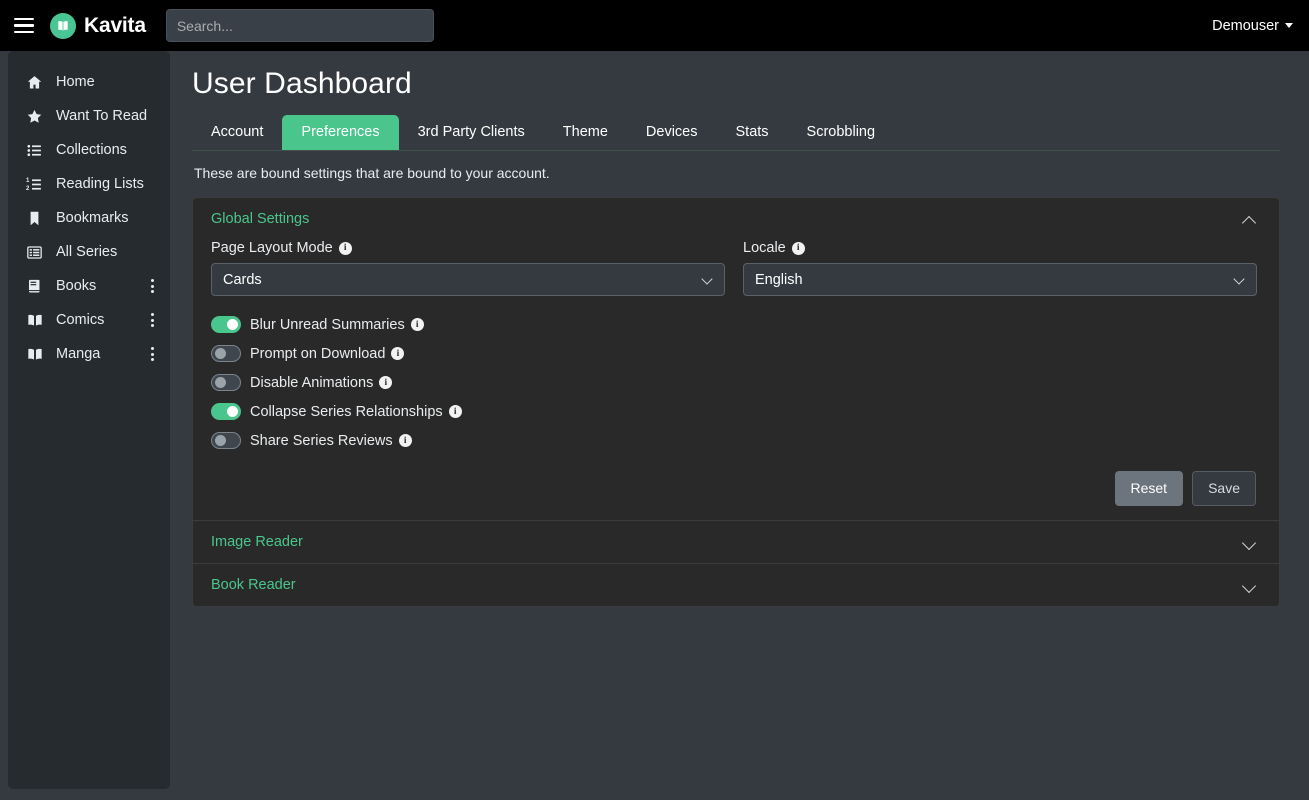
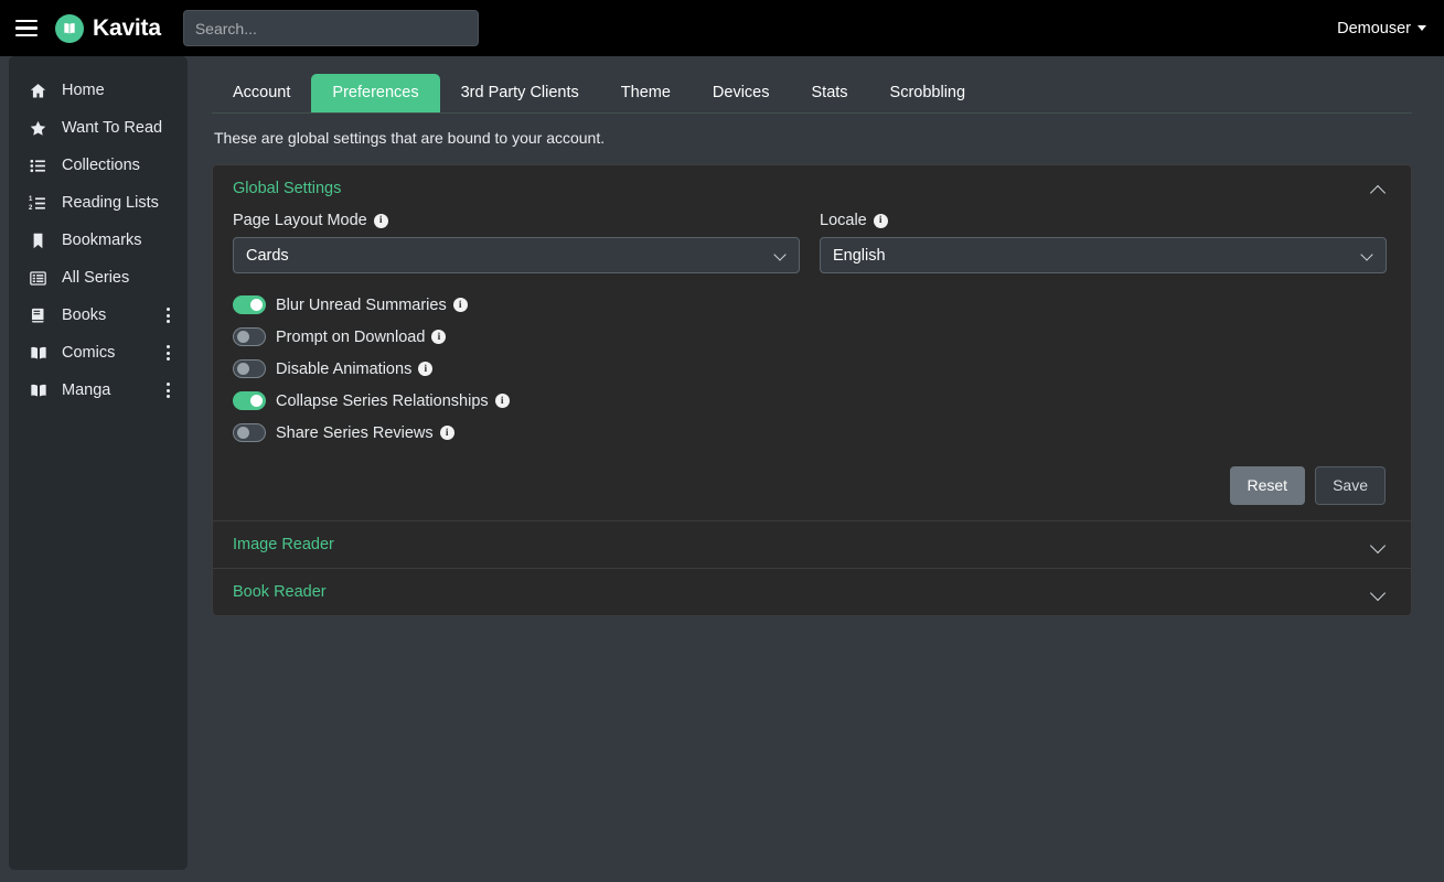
  Kavita
  Search...
  Demouser
  Home
  Want To Read
  Collections
  Reading Lists
  Bookmarks
  All Series
  Books
  Comics
  Manga
- User Dashboard
  Account
  Preferences
  3rd Party Clients
  Theme
  Devices
  Stats
  Scrobbling
- These are bound settings that are bound to your account.
+ These are global settings that are bound to your account.
  Global Settings
  Page Layout Mode
  i
  Cards
  Locale
  i
  English
  Blur Unread Summaries
  i
  Prompt on Download
  i
  Disable Animations
  i
  Collapse Series Relationships
  i
  Share Series Reviews
  i
  Reset
  Save
  Image Reader
  Book Reader
